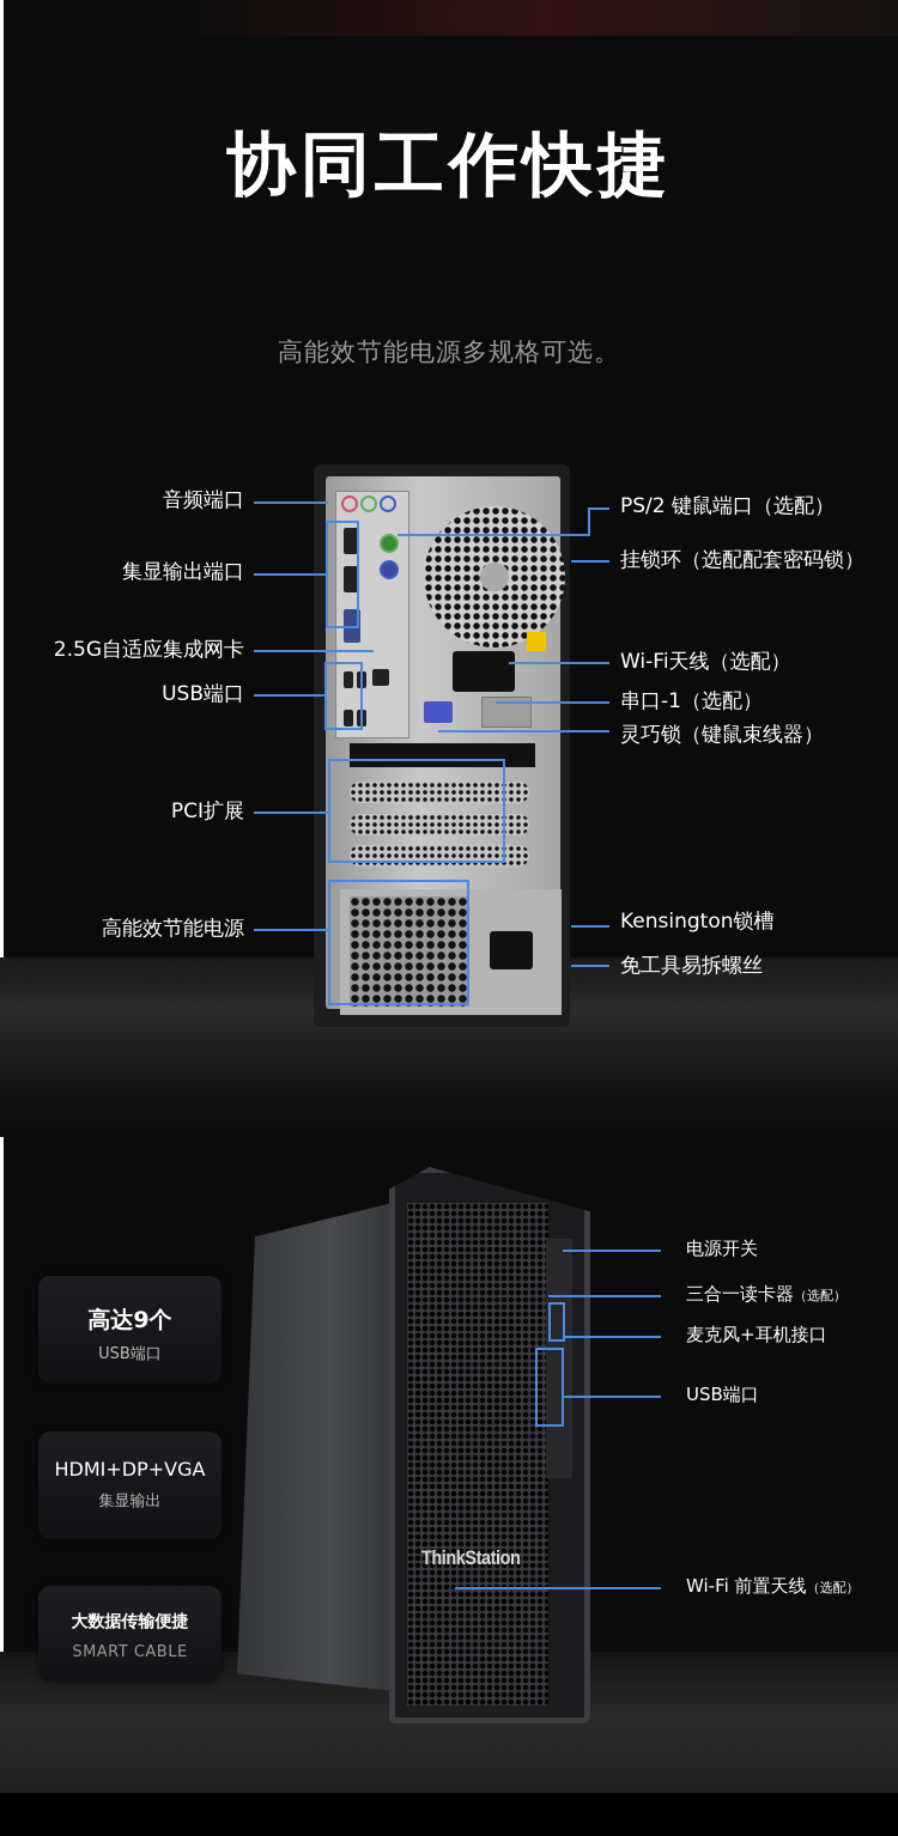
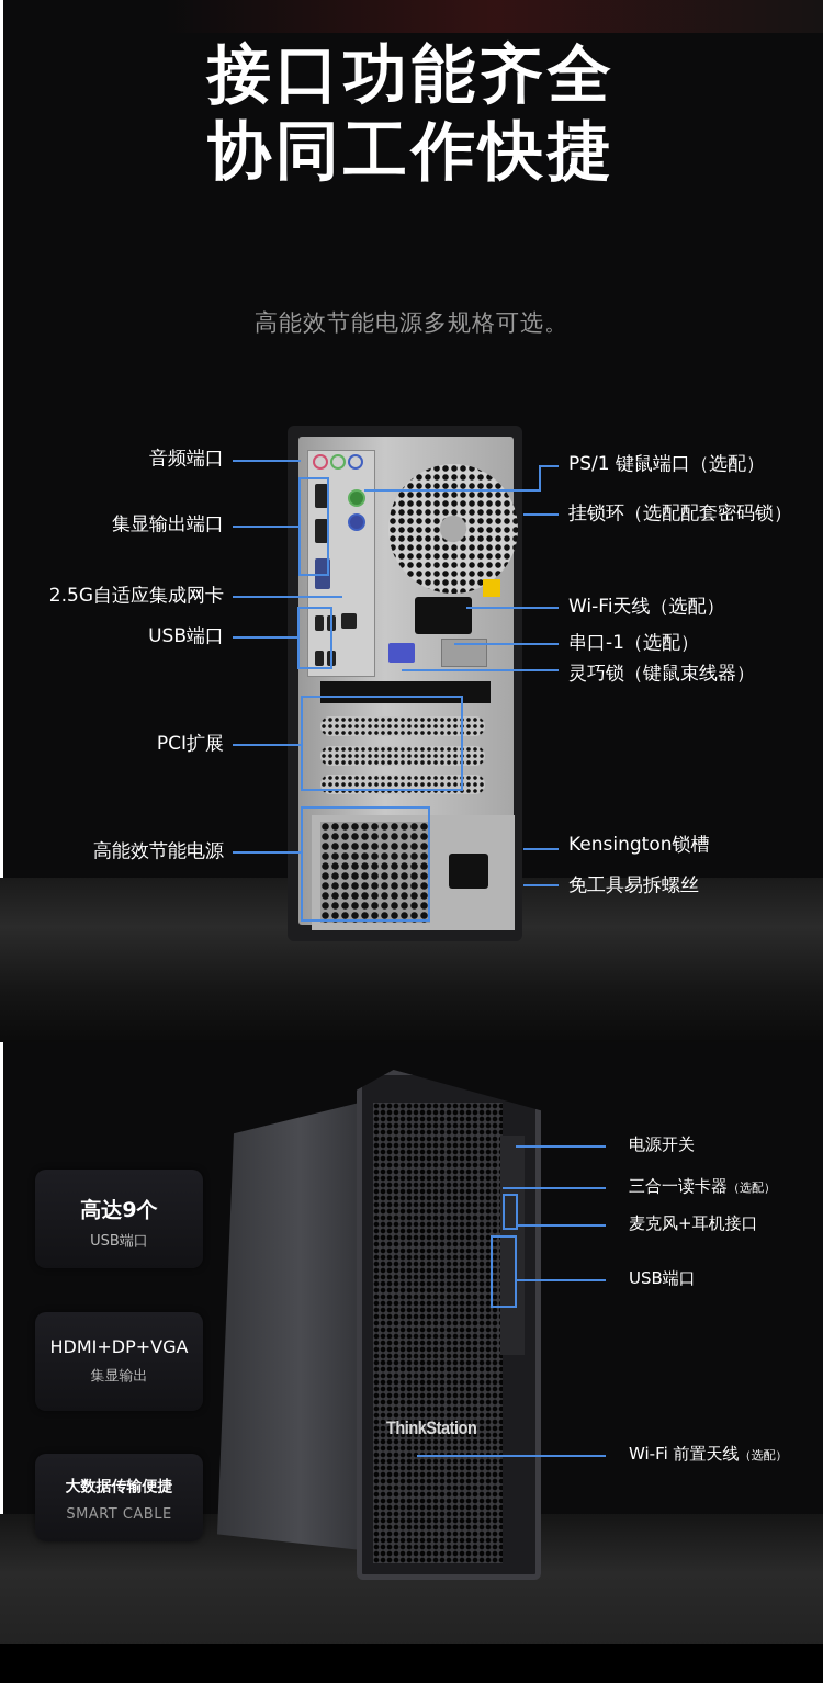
+ 接口功能齐全
  协同工作快捷
  高能效节能电源多规格可选。
  音频端口
  集显输出端口
  2.5G自适应集成网卡
  USB端口
  PCI扩展
  高能效节能电源
- PS/2 键鼠端口（选配）
+ PS/1 键鼠端口（选配）
  挂锁环（选配配套密码锁）
  Wi-Fi天线（选配）
  串口-1（选配）
  灵巧锁（键鼠束线器）
  Kensington锁槽
  免工具易拆螺丝
  ThinkStation
  电源开关
  三合一读卡器（选配）
  麦克风+耳机接口
  USB端口
  Wi-Fi 前置天线（选配）
  高达9个
  USB端口
  HDMI+DP+VGA
  集显输出
  大数据传输便捷
  SMART CABLE
